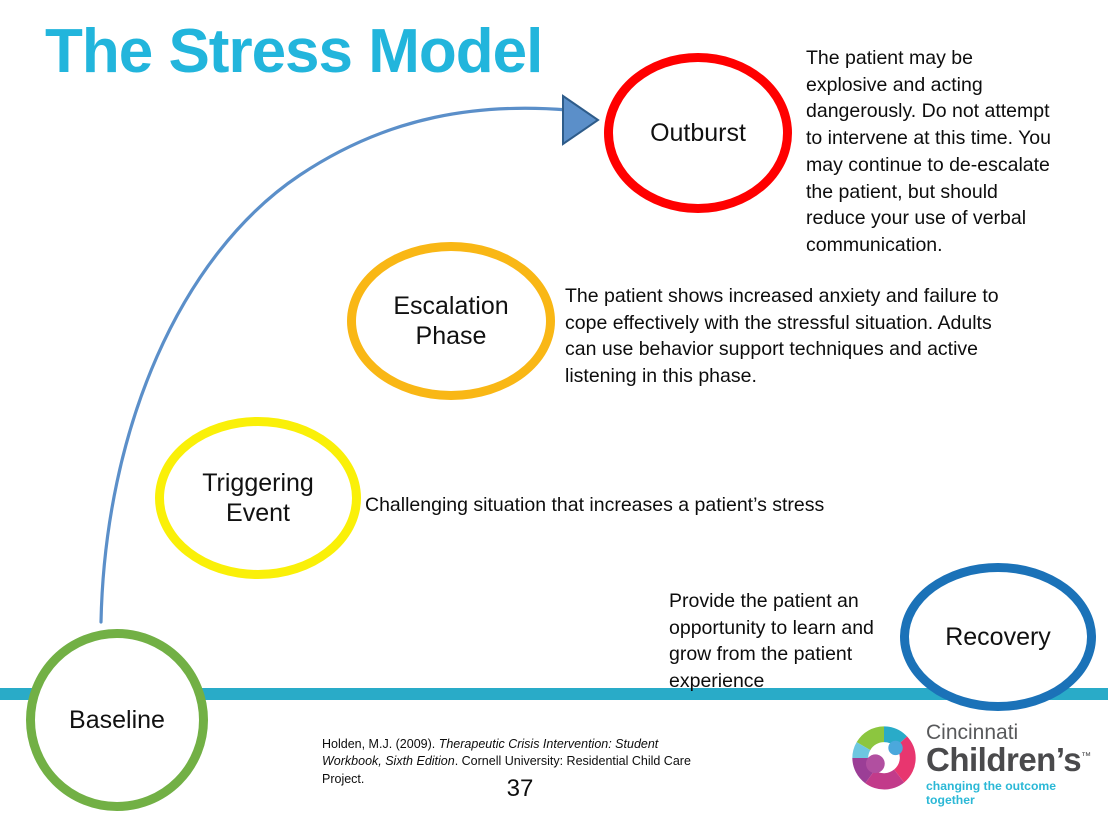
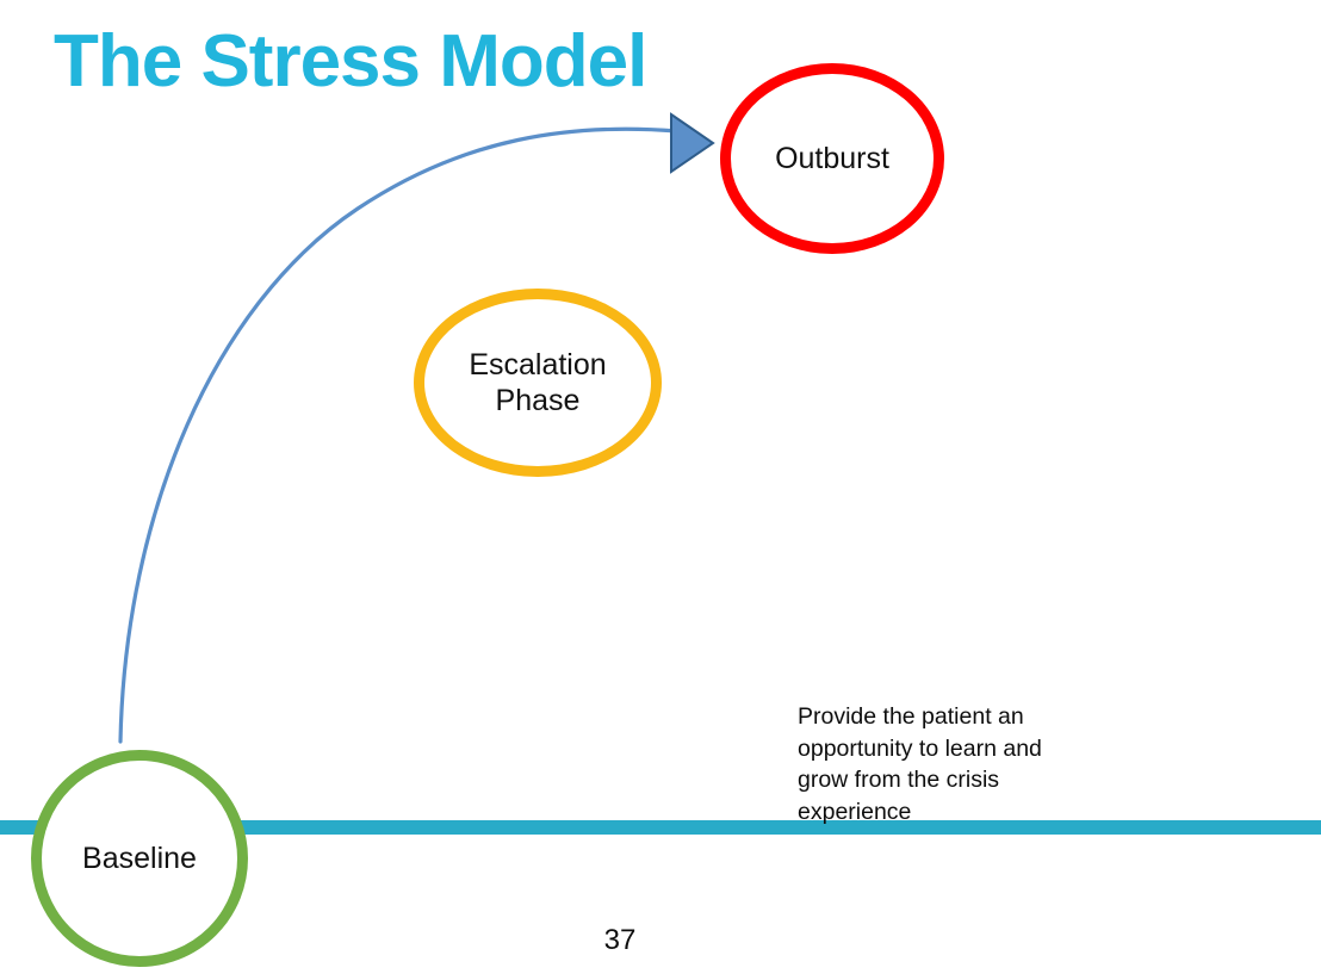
  The Stress Model
  Outburst
- The patient may be explosive and acting dangerously. Do not attempt to intervene at this time. You may continue to de-escalate the patient, but should reduce your use of verbal communication.
  Escalation
  Phase
- The patient shows increased anxiety and failure to cope effectively with the stressful situation. Adults can use behavior support techniques and active listening in this phase.
- Triggering
- Event
- Challenging situation that increases a patient’s stress
- Recovery
- Provide the patient an opportunity to learn and grow from the patient experience
+ Provide the patient an opportunity to learn and grow from the crisis experience
  Baseline
- Holden, M.J. (2009). Therapeutic Crisis Intervention: Student Workbook, Sixth Edition. Cornell University: Residential Child Care Project.
  37
- Cincinnati
- Children’s™
- changing the outcome together
